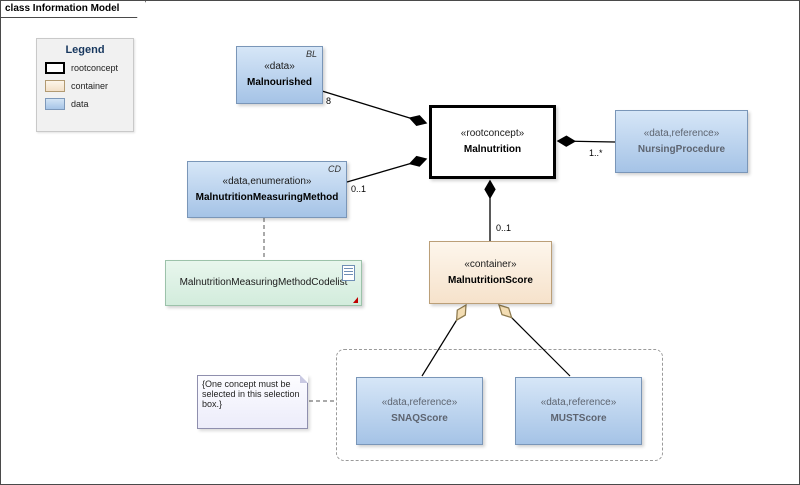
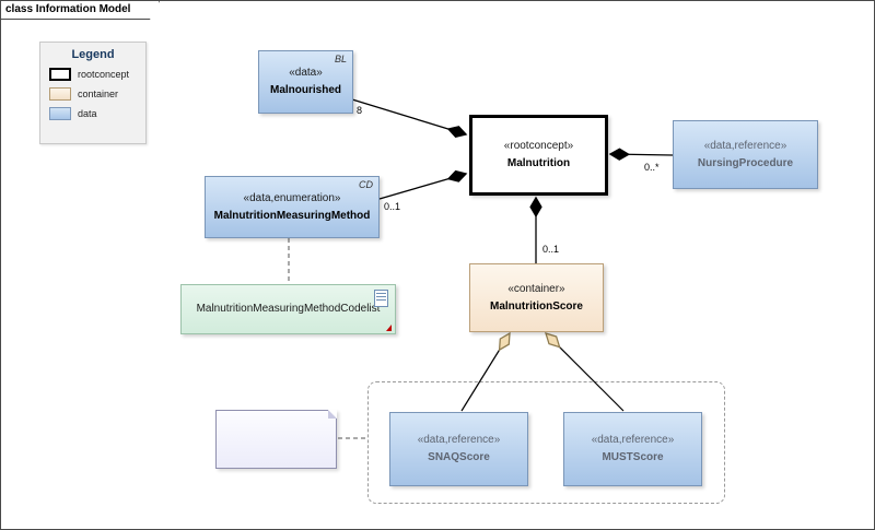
  class Information Model
  Legend
  rootconcept
  container
  data
  BL
  «data»
  Malnourished
  «rootconcept»
  Malnutrition
  «data,reference»
  NursingProcedure
  CD
  «data,enumeration»
  MalnutritionMeasuringMethod
  MalnutritionMeasuringMethodCodelist
  «container»
  MalnutritionScore
  «data,reference»
  SNAQScore
  «data,reference»
  MUSTScore
- {One concept must be selected in this selection box.}
  8
  0..1
- 1..*
+ 0..*
  0..1
